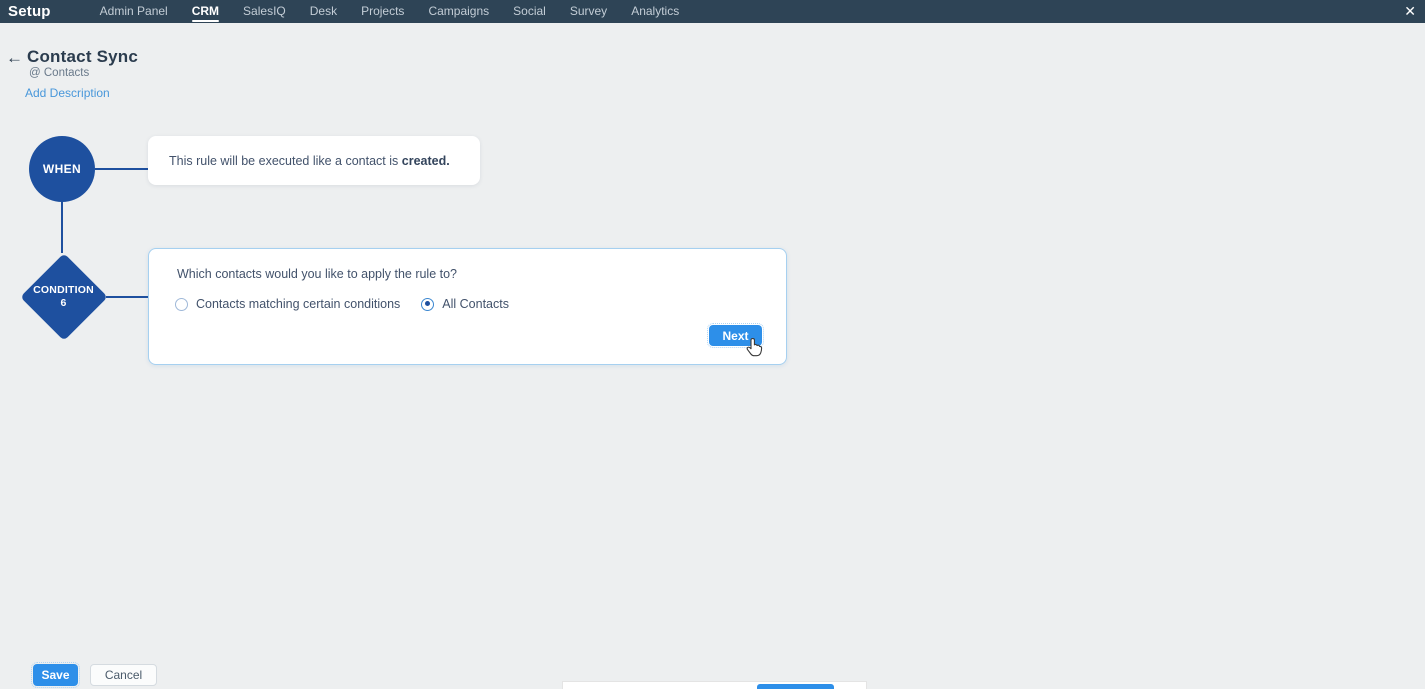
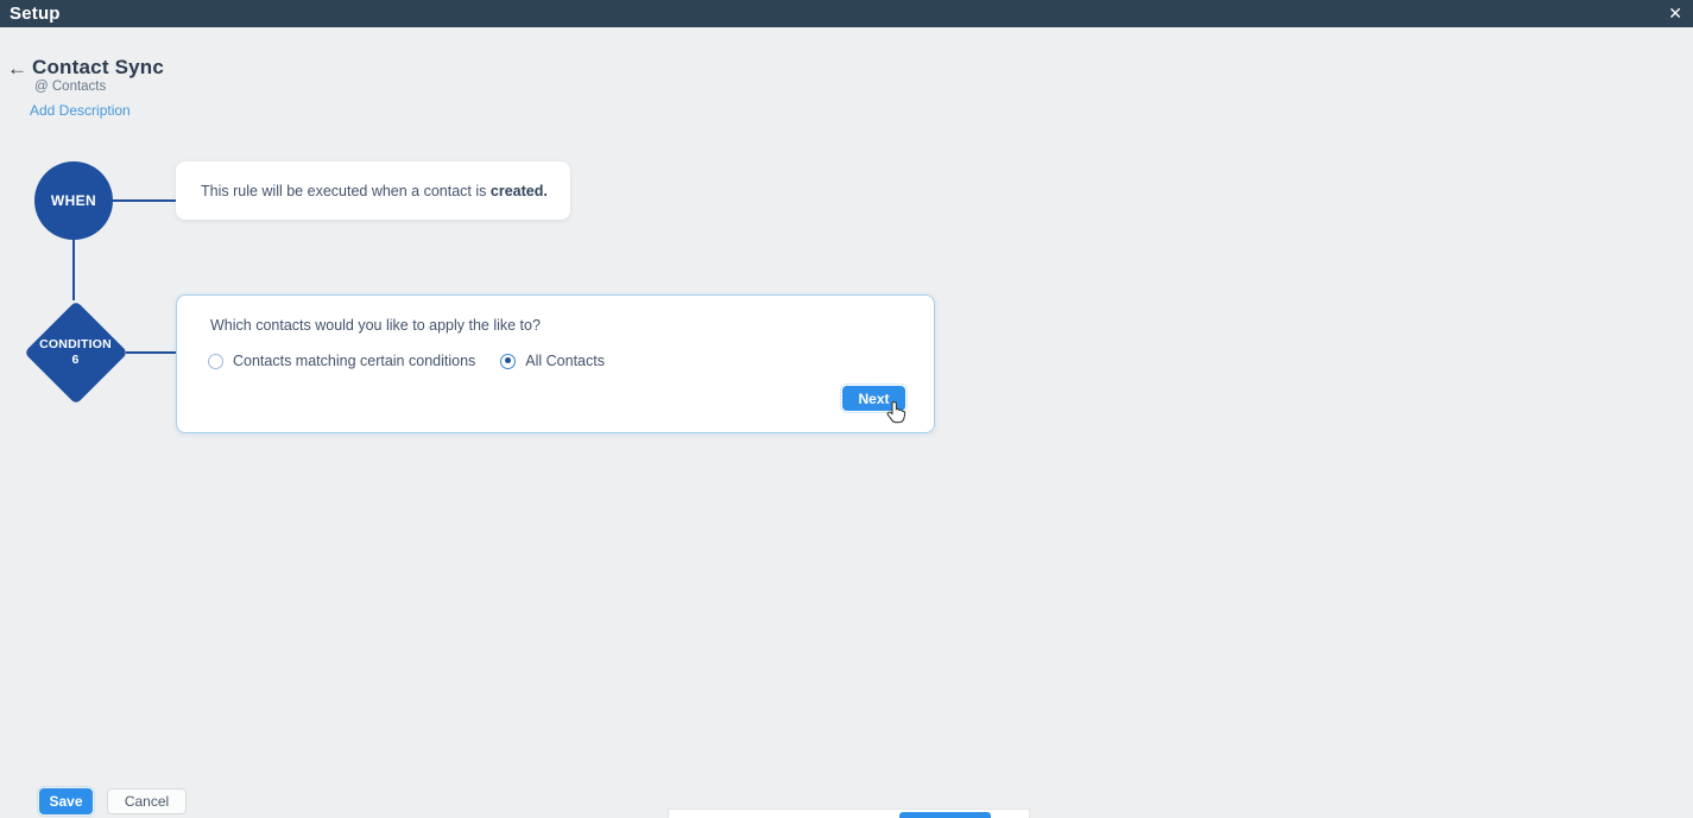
  Setup
- Admin Panel
- CRM
- SalesIQ
- Desk
- Projects
- Campaigns
- Social
- Survey
- Analytics
  ✕
  ←
  Contact Sync
  @ Contacts
  Add Description
  WHEN
- This rule will be executed like a contact is created.
+ This rule will be executed when a contact is created.
  CONDITION
  6
- Which contacts would you like to apply the rule to?
+ Which contacts would you like to apply the like to?
  Contacts matching certain conditions
  All Contacts
  Next
  Save
  Cancel
